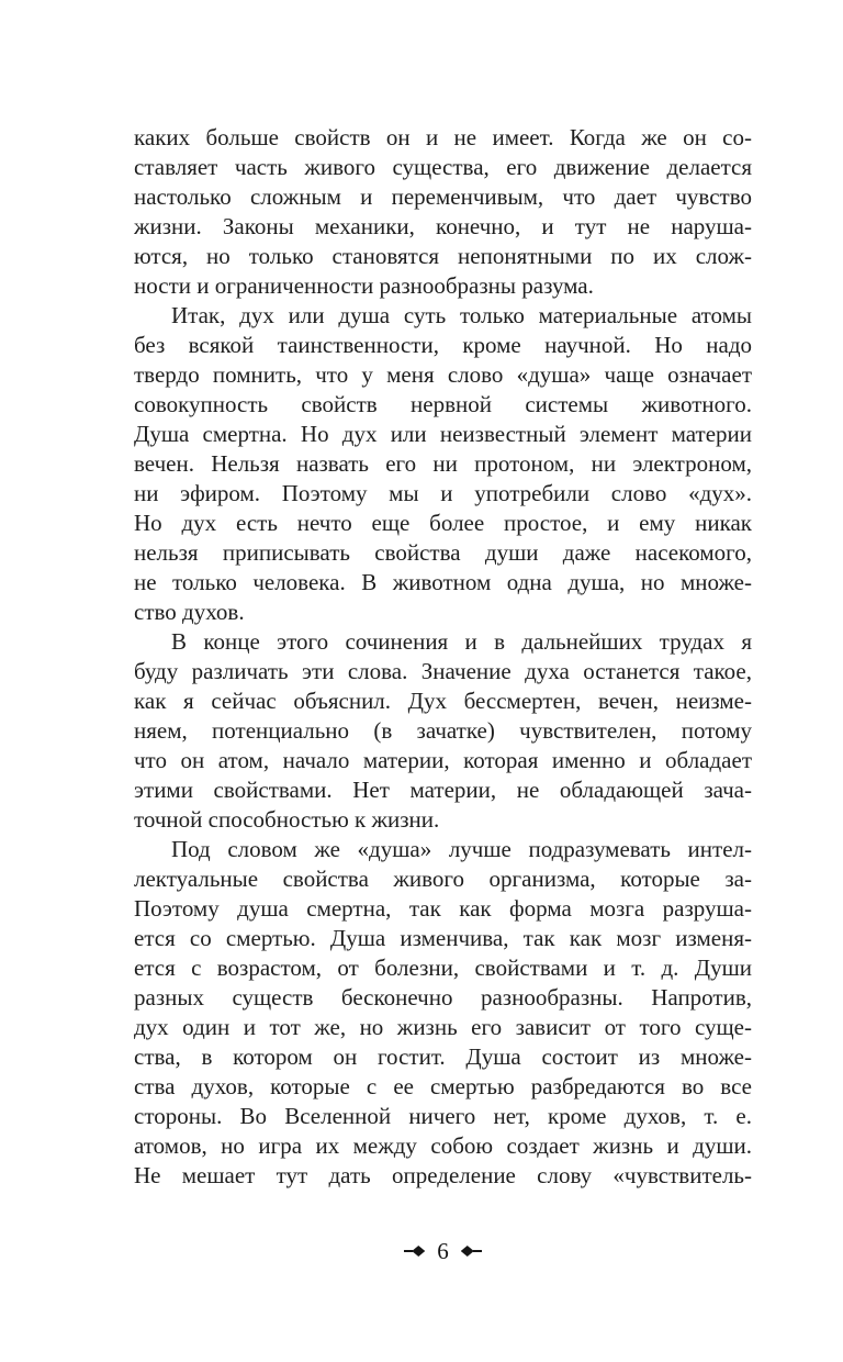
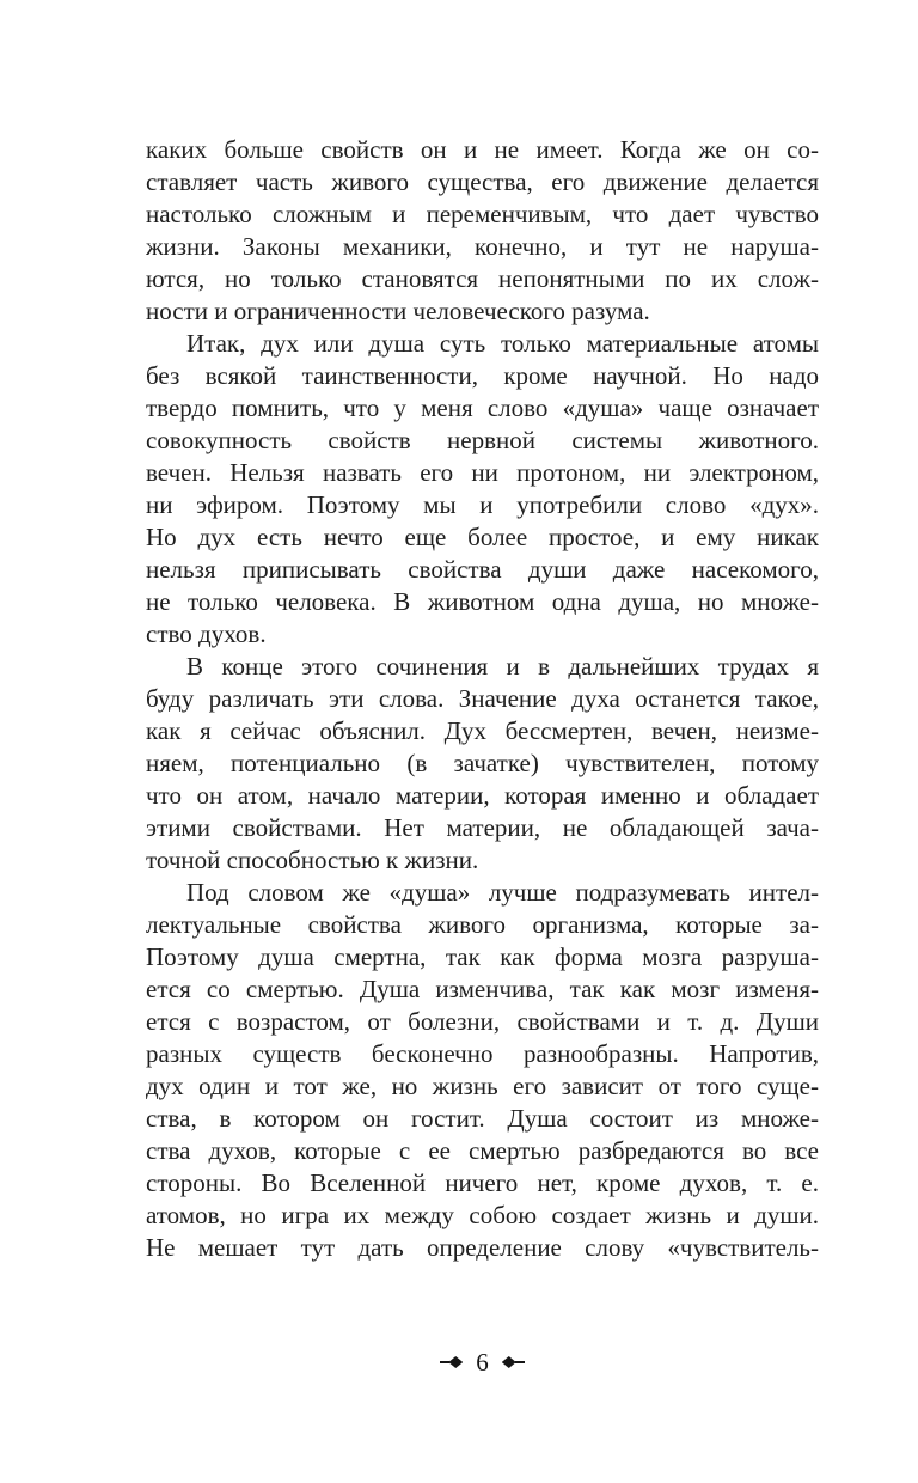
  каких больше свойств он и не имеет. Когда же он со-
  ставляет часть живого существа, его движение делается
  настолько сложным и переменчивым, что дает чувство
  жизни. Законы механики, конечно, и тут не наруша-
  ются, но только становятся непонятными по их слож-
- ности и ограниченности разнообразны разума.
+ ности и ограниченности человеческого разума.
  Итак, дух или душа суть только материальные атомы
  без всякой таинственности, кроме научной. Но надо
  твердо помнить, что у меня слово «душа» чаще означает
  совокупность свойств нервной системы животного.
- Душа смертна. Но дух или неизвестный элемент материи
  вечен. Нельзя назвать его ни протоном, ни электроном,
  ни эфиром. Поэтому мы и употребили слово «дух».
  Но дух есть нечто еще более простое, и ему никак
  нельзя приписывать свойства души даже насекомого,
  не только человека. В животном одна душа, но множе-
  ство духов.
  В конце этого сочинения и в дальнейших трудах я
  буду различать эти слова. Значение духа останется такое,
  как я сейчас объяснил. Дух бессмертен, вечен, неизме-
  няем, потенциально (в зачатке) чувствителен, потому
  что он атом, начало материи, которая именно и обладает
  этими свойствами. Нет материи, не обладающей зача-
  точной способностью к жизни.
  Под словом же «душа» лучше подразумевать интел-
  лектуальные свойства живого организма, которые за-
  Поэтому душа смертна, так как форма мозга разруша-
  ется со смертью. Душа изменчива, так как мозг изменя-
  ется с возрастом, от болезни, свойствами и т. д. Души
  разных существ бесконечно разнообразны. Напротив,
  дух один и тот же, но жизнь его зависит от того суще-
  ства, в котором он гостит. Душа состоит из множе-
  ства духов, которые с ее смертью разбредаются во все
  стороны. Во Вселенной ничего нет, кроме духов, т. е.
  атомов, но игра их между собою создает жизнь и души.
  Не мешает тут дать определение слову «чувствитель-
  6
